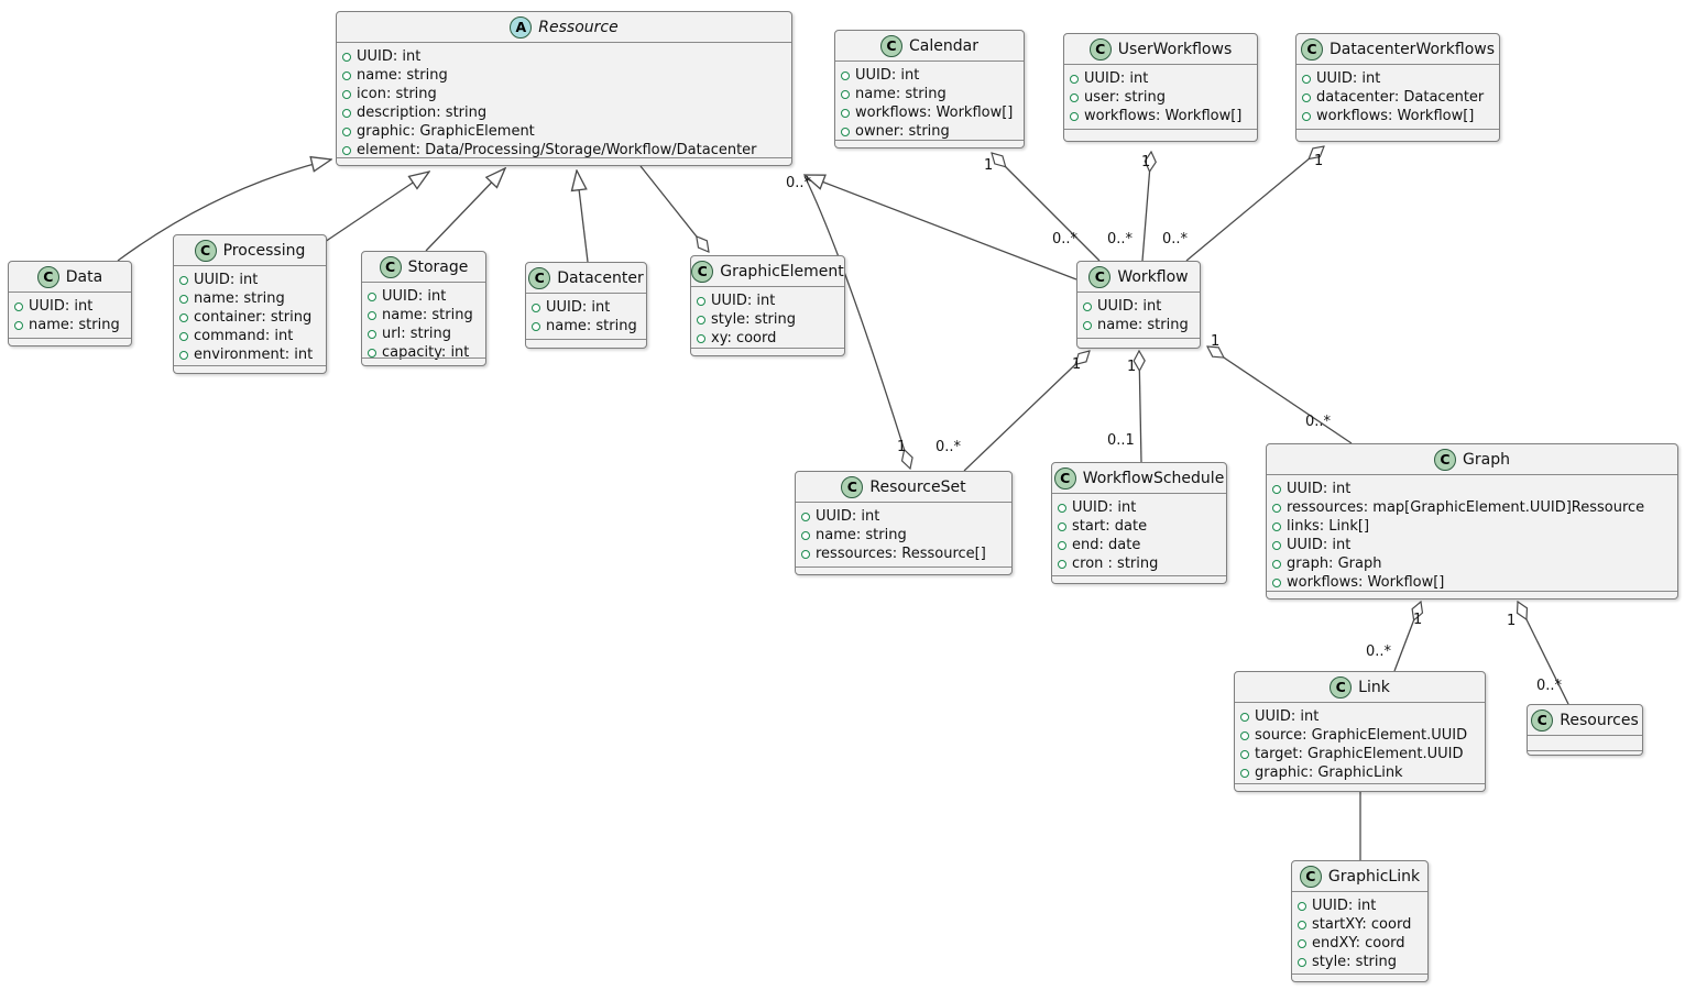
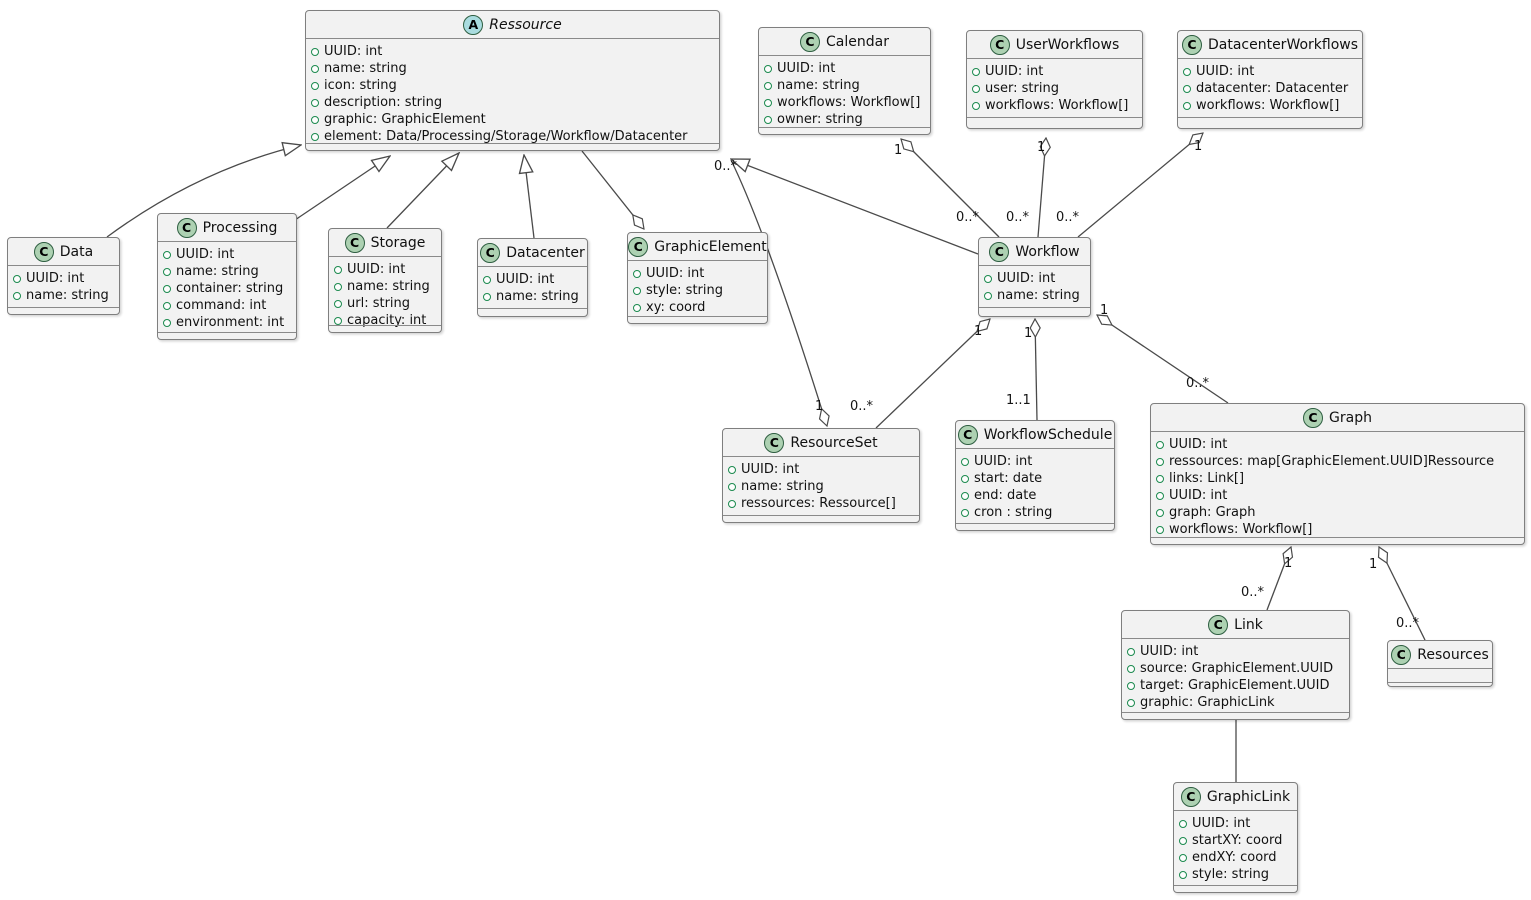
  A
  Ressource
  UUID: int
  name: string
  icon: string
  description: string
  graphic: GraphicElement
  element: Data/Processing/Storage/Workflow/Datacenter
  C
  Calendar
  UUID: int
  name: string
  workflows: Workflow[]
  owner: string
  C
  UserWorkflows
  UUID: int
  user: string
  workflows: Workflow[]
  C
  DatacenterWorkflows
  UUID: int
  datacenter: Datacenter
  workflows: Workflow[]
  C
  Data
  UUID: int
  name: string
  C
  Processing
  UUID: int
  name: string
  container: string
  command: int
  environment: int
  C
  Storage
  UUID: int
  name: string
  url: string
  capacity: int
  C
  Datacenter
  UUID: int
  name: string
  C
  GraphicElement
  UUID: int
  style: string
  xy: coord
  C
  Workflow
  UUID: int
  name: string
  C
  ResourceSet
  UUID: int
  name: string
  ressources: Ressource[]
  C
  WorkflowSchedule
  UUID: int
  start: date
  end: date
  cron : string
  C
  Graph
  UUID: int
  ressources: map[GraphicElement.UUID]Ressource
  links: Link[]
  UUID: int
  graph: Graph
  workflows: Workflow[]
  C
  Link
  UUID: int
  source: GraphicElement.UUID
  target: GraphicElement.UUID
  graphic: GraphicLink
  C
  Resources
  C
  GraphicLink
  UUID: int
  startXY: coord
  endXY: coord
  style: string
  1
  0..*
  1
  0..*
  1
  0..*
  0..*
  1
  0..*
  1
  1
- 0..1
+ 1..1
  1
  0..*
  1
  0..*
  1
  0..*
